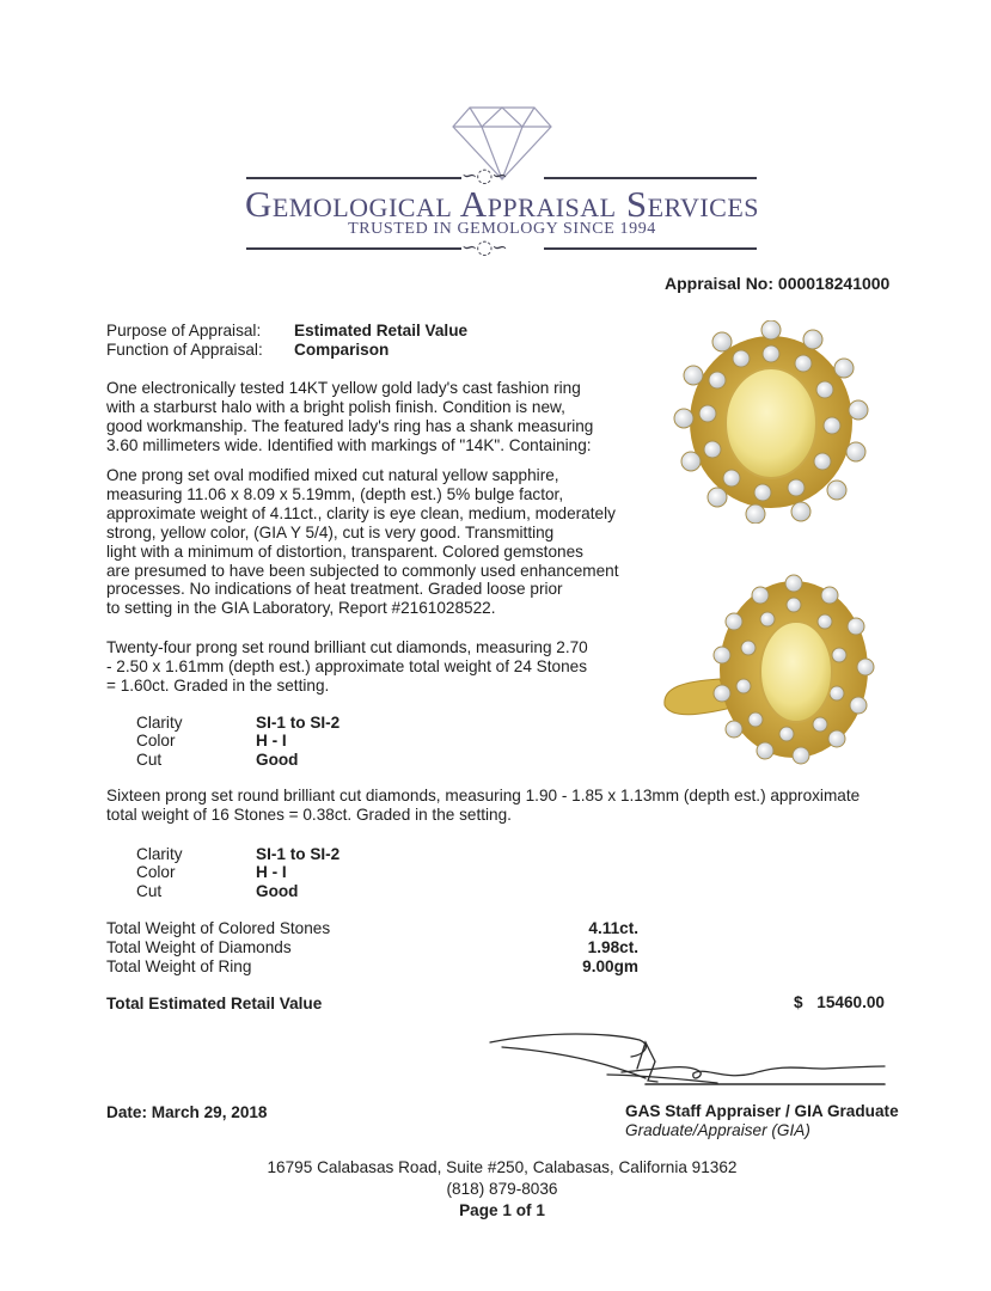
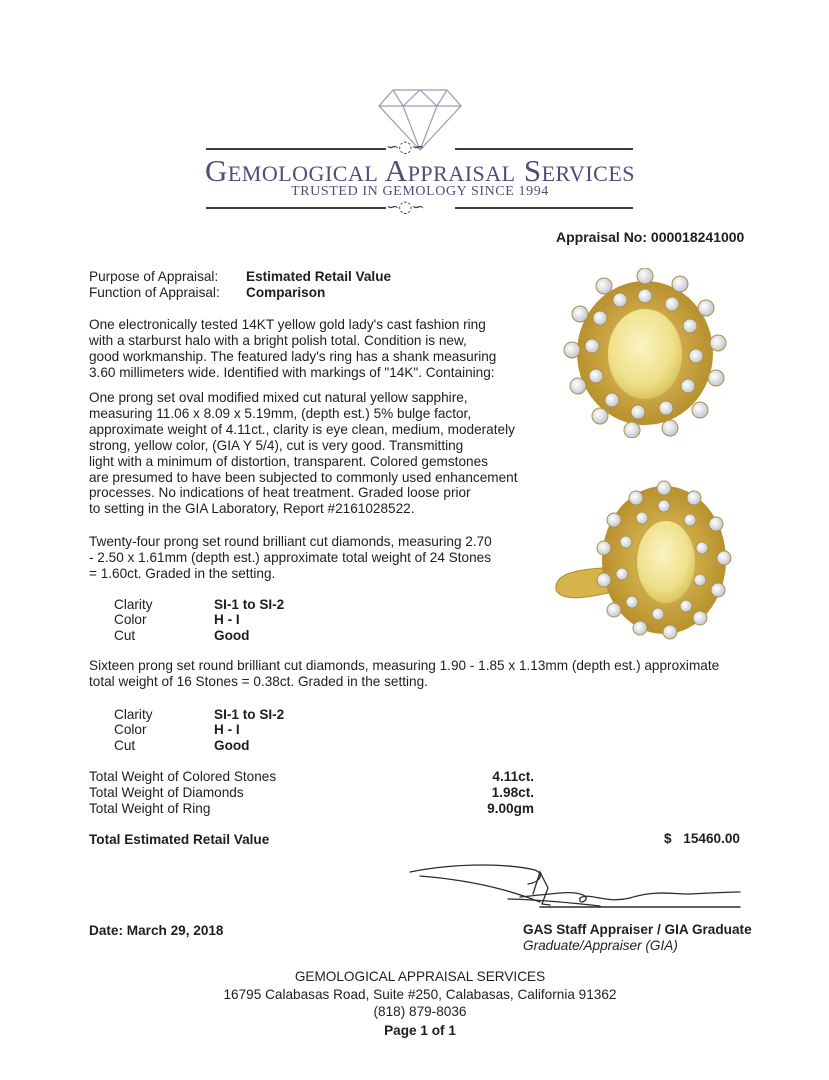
  ∽◌∽
  Gemological Appraisal Services
  TRUSTED IN GEMOLOGY SINCE 1994
  ∽◌∽
  Appraisal No: 000018241000
  Purpose of Appraisal:
  Estimated Retail Value
  Function of Appraisal:
  Comparison
  One electronically tested 14KT yellow gold lady's cast fashion ring
- with a starburst halo with a bright polish finish. Condition is new,
+ with a starburst halo with a bright polish total. Condition is new,
  good workmanship. The featured lady's ring has a shank measuring
  3.60 millimeters wide. Identified with markings of "14K". Containing:
  One prong set oval modified mixed cut natural yellow sapphire,
  measuring 11.06 x 8.09 x 5.19mm, (depth est.) 5% bulge factor,
  approximate weight of 4.11ct., clarity is eye clean, medium, moderately
  strong, yellow color, (GIA Y 5/4), cut is very good. Transmitting
  light with a minimum of distortion, transparent. Colored gemstones
  are presumed to have been subjected to commonly used enhancement
  processes. No indications of heat treatment. Graded loose prior
  to setting in the GIA Laboratory, Report #2161028522.
  Twenty-four prong set round brilliant cut diamonds, measuring 2.70
  - 2.50 x 1.61mm (depth est.) approximate total weight of 24 Stones
  = 1.60ct. Graded in the setting.
  Clarity
  SI-1 to SI-2
  Color
  H - I
  Cut
  Good
  Sixteen prong set round brilliant cut diamonds, measuring 1.90 - 1.85 x 1.13mm (depth est.) approximate
  total weight of 16 Stones = 0.38ct. Graded in the setting.
  Clarity
  SI-1 to SI-2
  Color
  H - I
  Cut
  Good
  Total Weight of Colored Stones
  4.11ct.
  Total Weight of Diamonds
  1.98ct.
  Total Weight of Ring
  9.00gm
  Total Estimated Retail Value
  $
  15460.00
  Date: March 29, 2018
  GAS Staff Appraiser / GIA Graduate
  Graduate/Appraiser (GIA)
+ GEMOLOGICAL APPRAISAL SERVICES
  16795 Calabasas Road, Suite #250, Calabasas, California 91362
  (818) 879-8036
  Page 1 of 1
